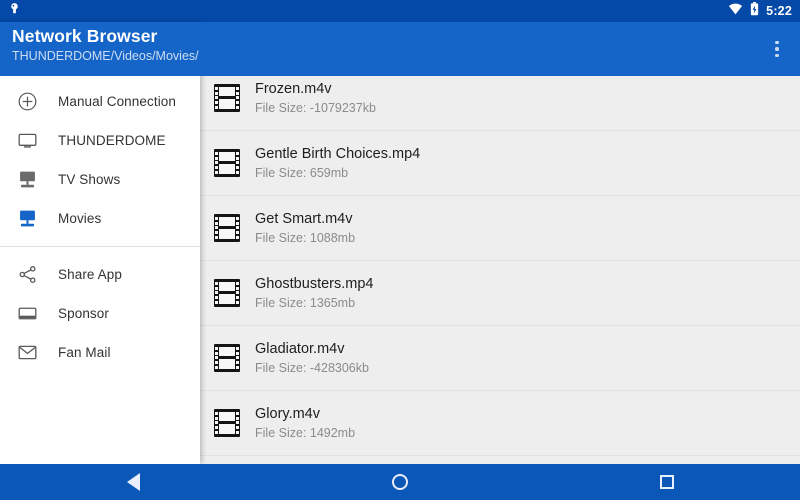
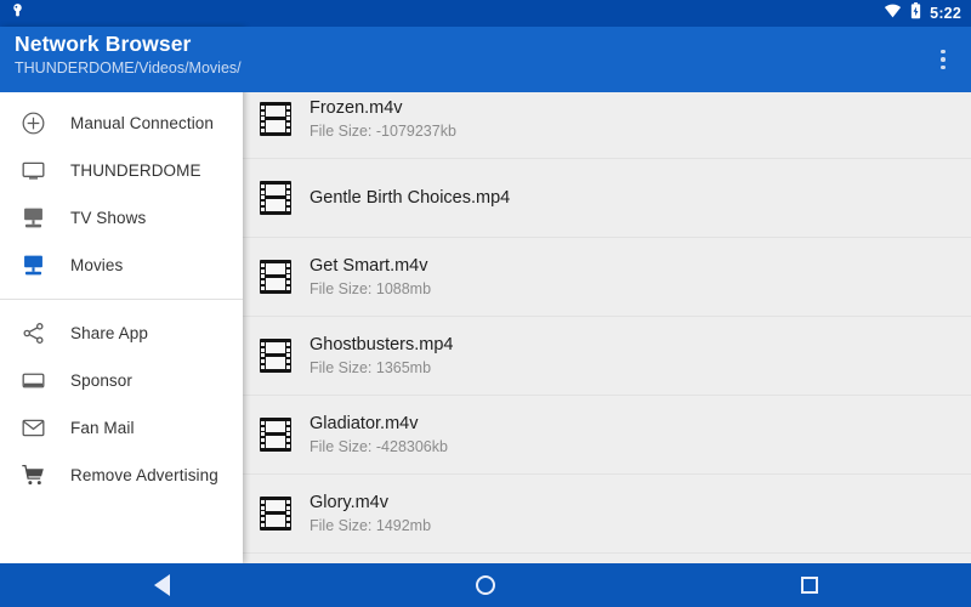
  5:22
  Frozen.m4v
  File Size: -1079237kb
  Gentle Birth Choices.mp4
- File Size: 659mb
  Get Smart.m4v
  File Size: 1088mb
  Ghostbusters.mp4
  File Size: 1365mb
  Gladiator.m4v
  File Size: -428306kb
  Glory.m4v
  File Size: 1492mb
  Network Browser
  THUNDERDOME/Videos/Movies/
  Manual Connection
  THUNDERDOME
  TV Shows
  Movies
  Share App
  Sponsor
  Fan Mail
+ Remove Advertising
